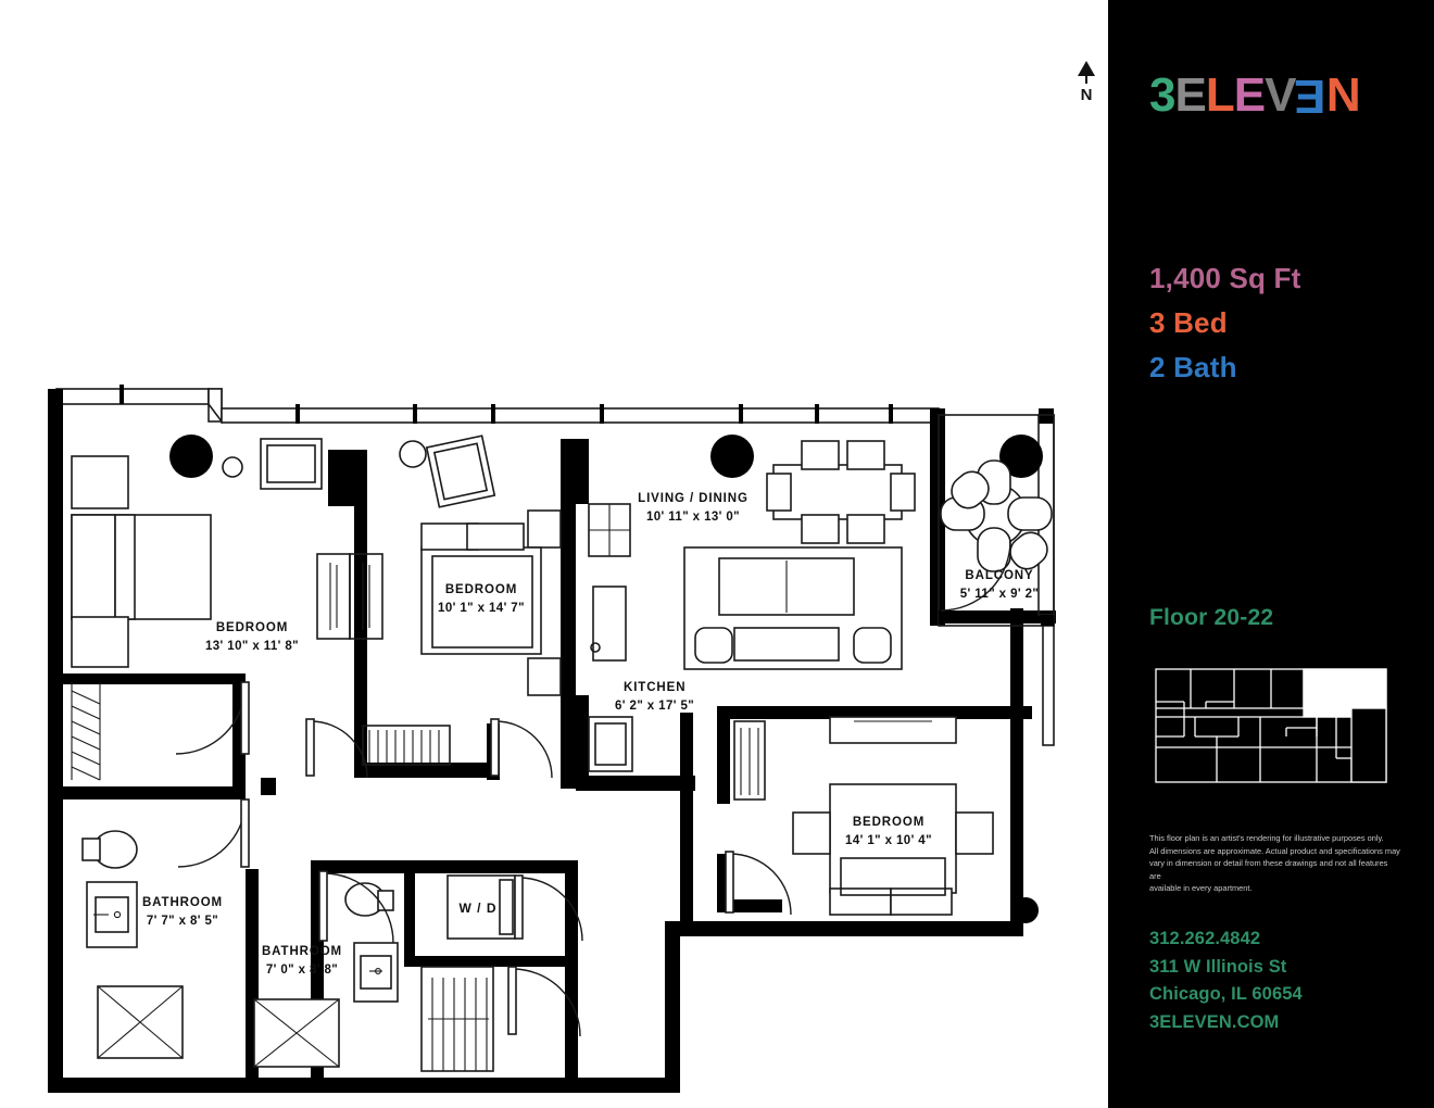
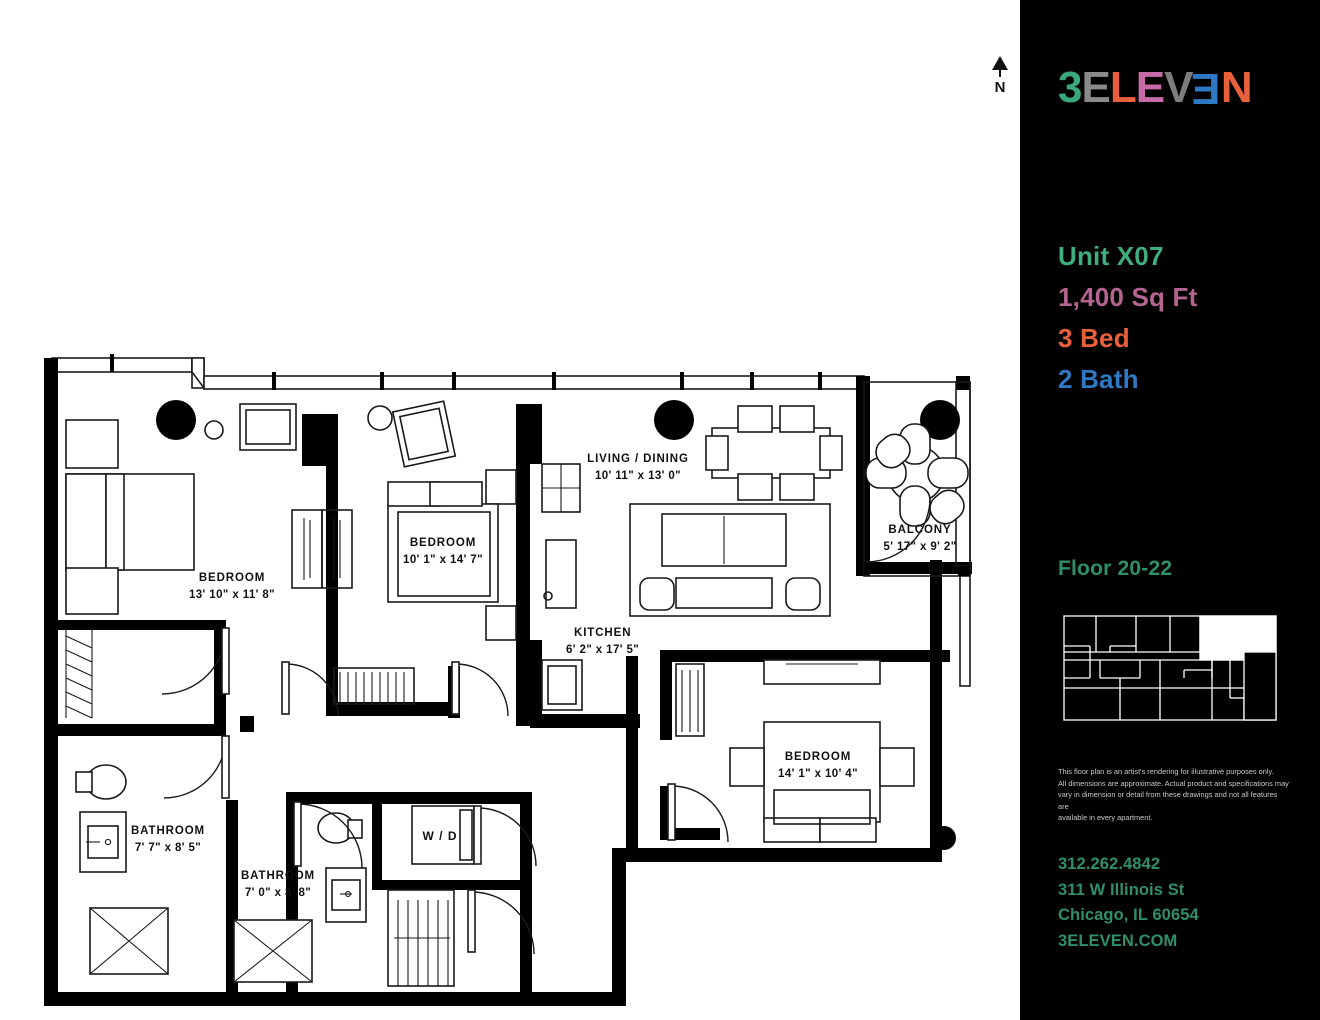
  N
  W / D
  BEDROOM
  13' 10" x 11' 8"
  BEDROOM
  10' 1" x 14' 7"
  LIVING / DINING
  10' 11" x 13' 0"
  BALCONY
- 5' 11" x 9' 2"
+ 5' 17" x 9' 2"
  KITCHEN
  6' 2" x 17' 5"
  BEDROOM
  14' 1" x 10' 4"
  BATHROOM
  7' 7" x 8' 5"
  BATHROOM
  7' 0" x 8' 8"
  3
  E
  L
  E
  V
  N
+ Unit X07
  1,400 Sq Ft
  3 Bed
  2 Bath
  Floor 20-22
  This floor plan is an artist's rendering for illustrative purposes only.
  All dimensions are approximate. Actual product and specifications may
  vary in dimension or detail from these drawings and not all features are
  available in every apartment.
  312.262.4842
  311 W Illinois St
  Chicago, IL 60654
  3ELEVEN.COM
